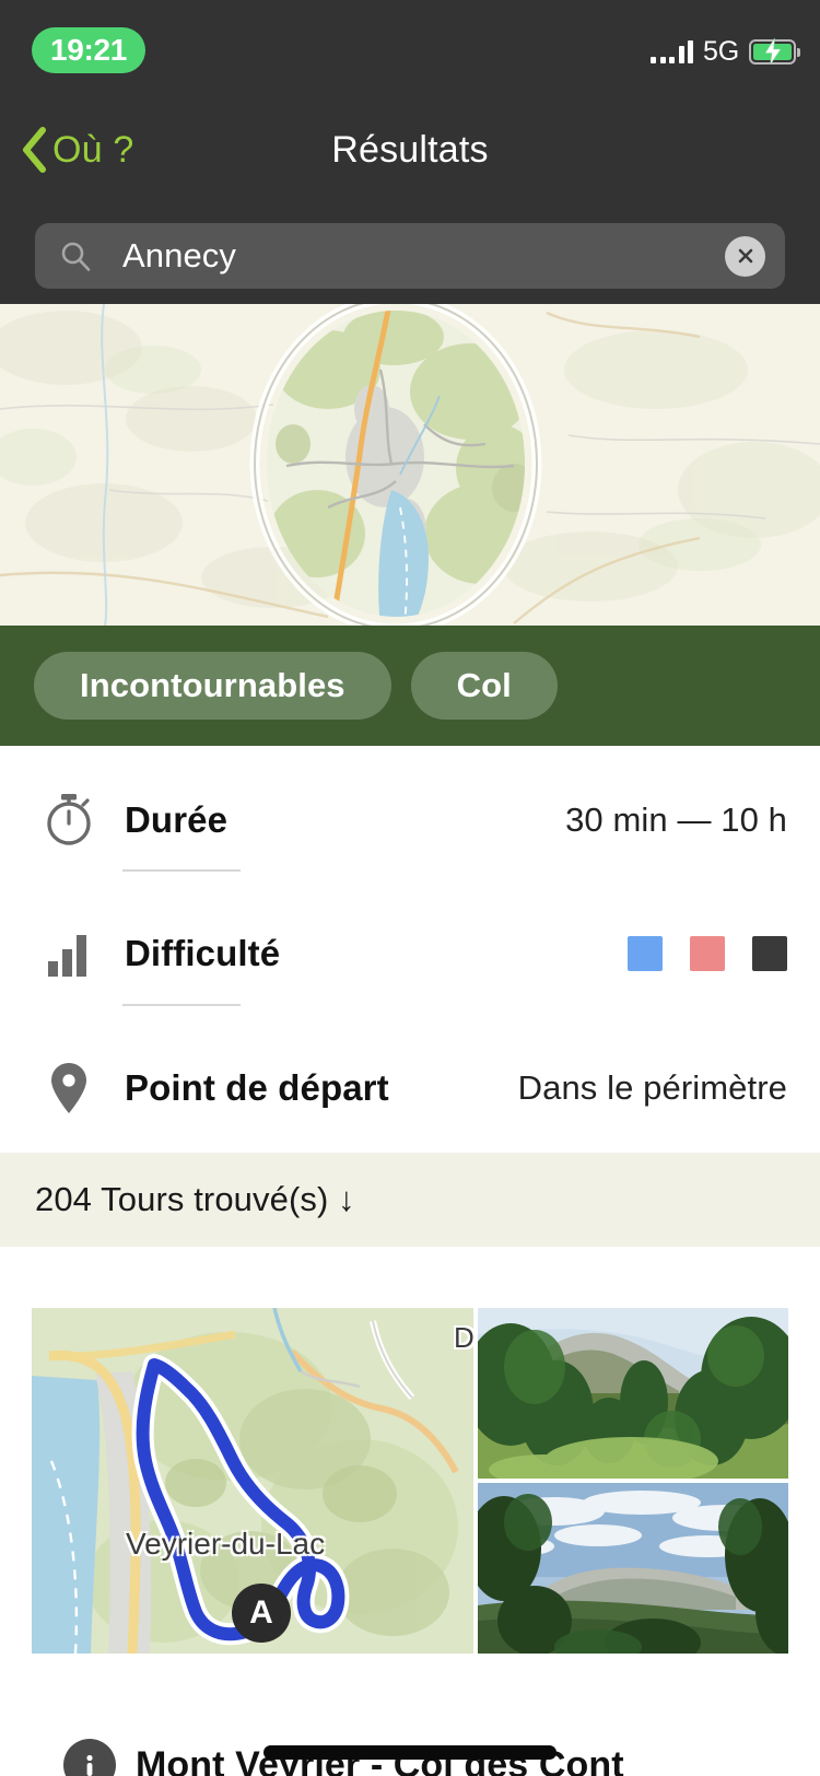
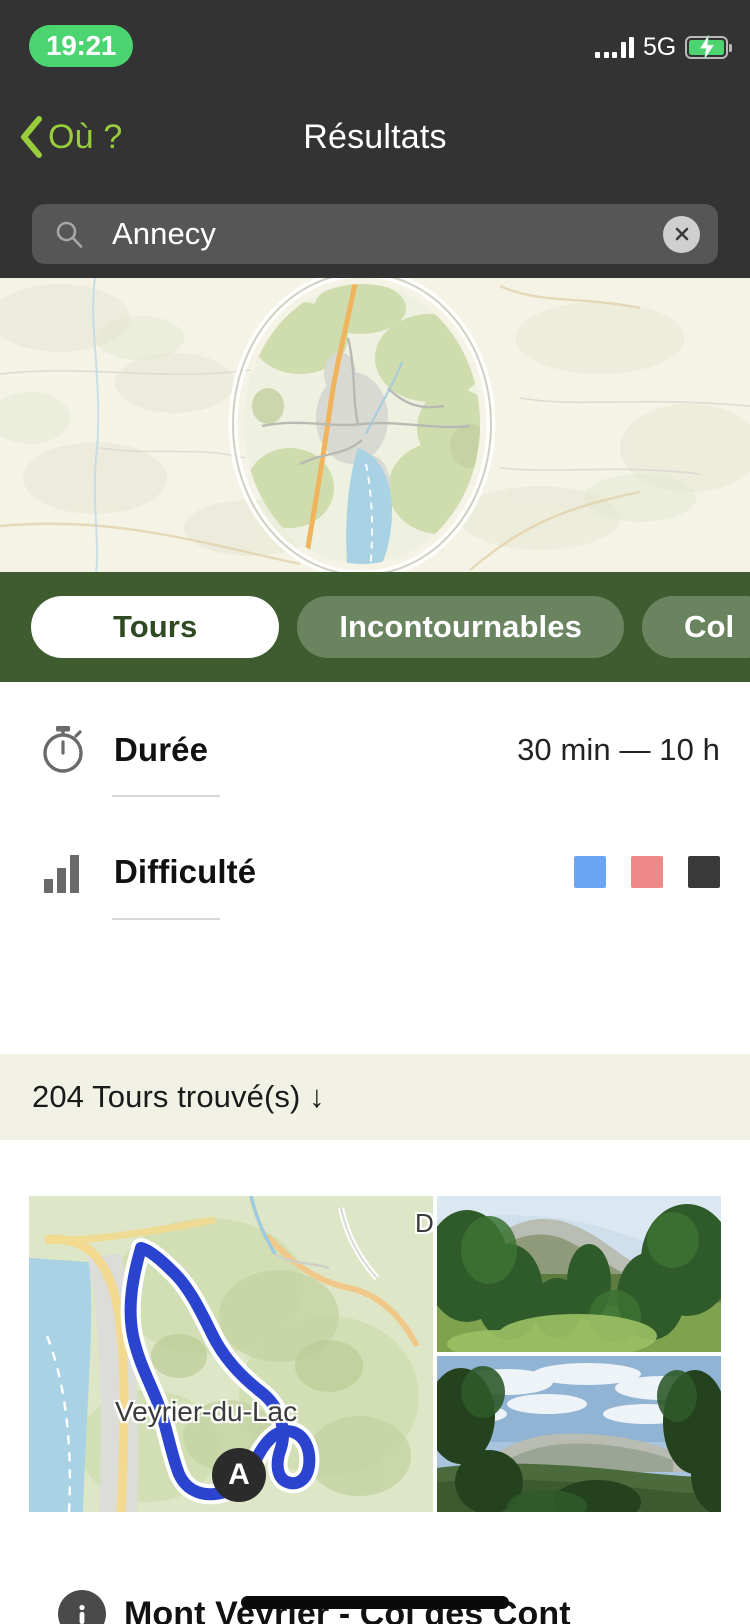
  19:21
  5G
  Où ?
  Résultats
  Annecy
+ Tours
  Incontournables
  Col
  Durée
  30 min — 10 h
  Difficulté
- Point de départ
- Dans le périmètre
  204 Tours trouvé(s) ↓
  Veyrier-du-Lac
  D
  A
  Mont Veyrier - Col des Cont
